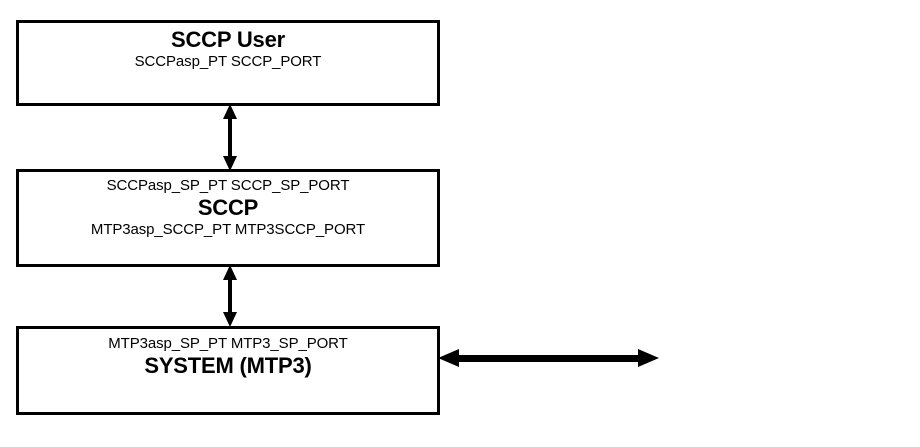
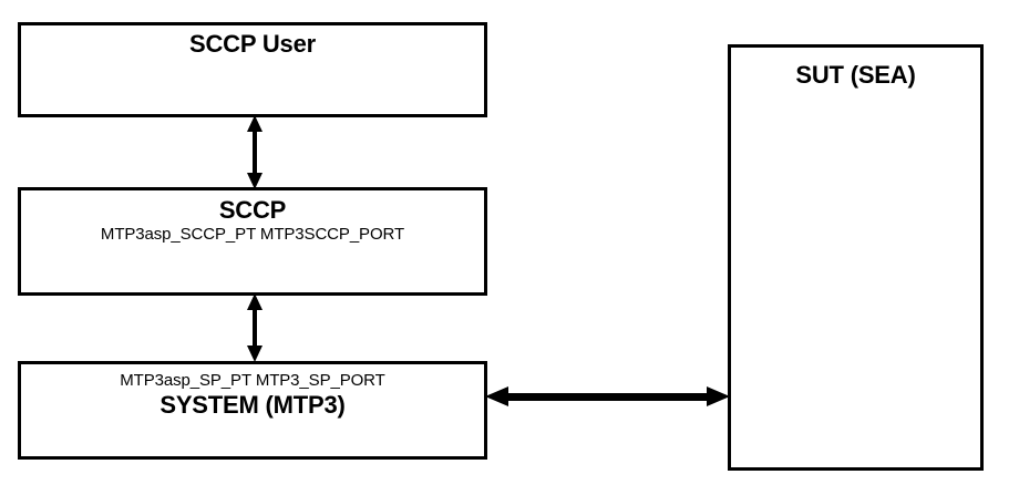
  SCCP User
- SCCPasp_PT SCCP_PORT
- SCCPasp_SP_PT SCCP_SP_PORT
  SCCP
  MTP3asp_SCCP_PT MTP3SCCP_PORT
  MTP3asp_SP_PT MTP3_SP_PORT
  SYSTEM (MTP3)
+ SUT (SEA)
